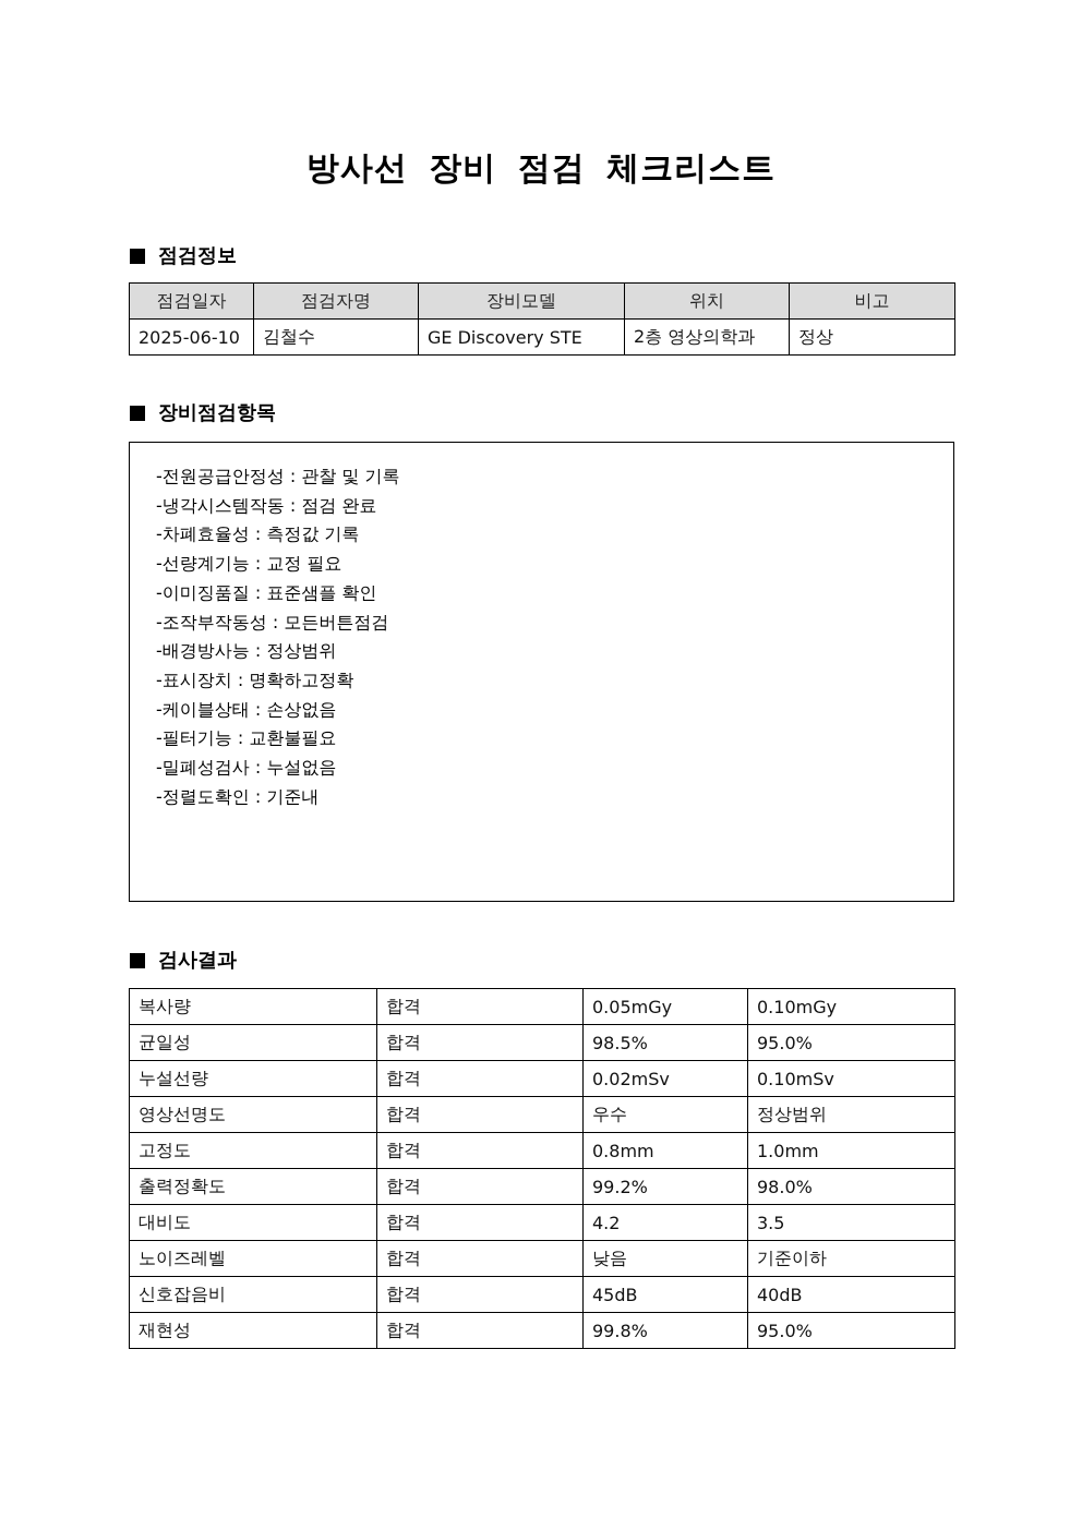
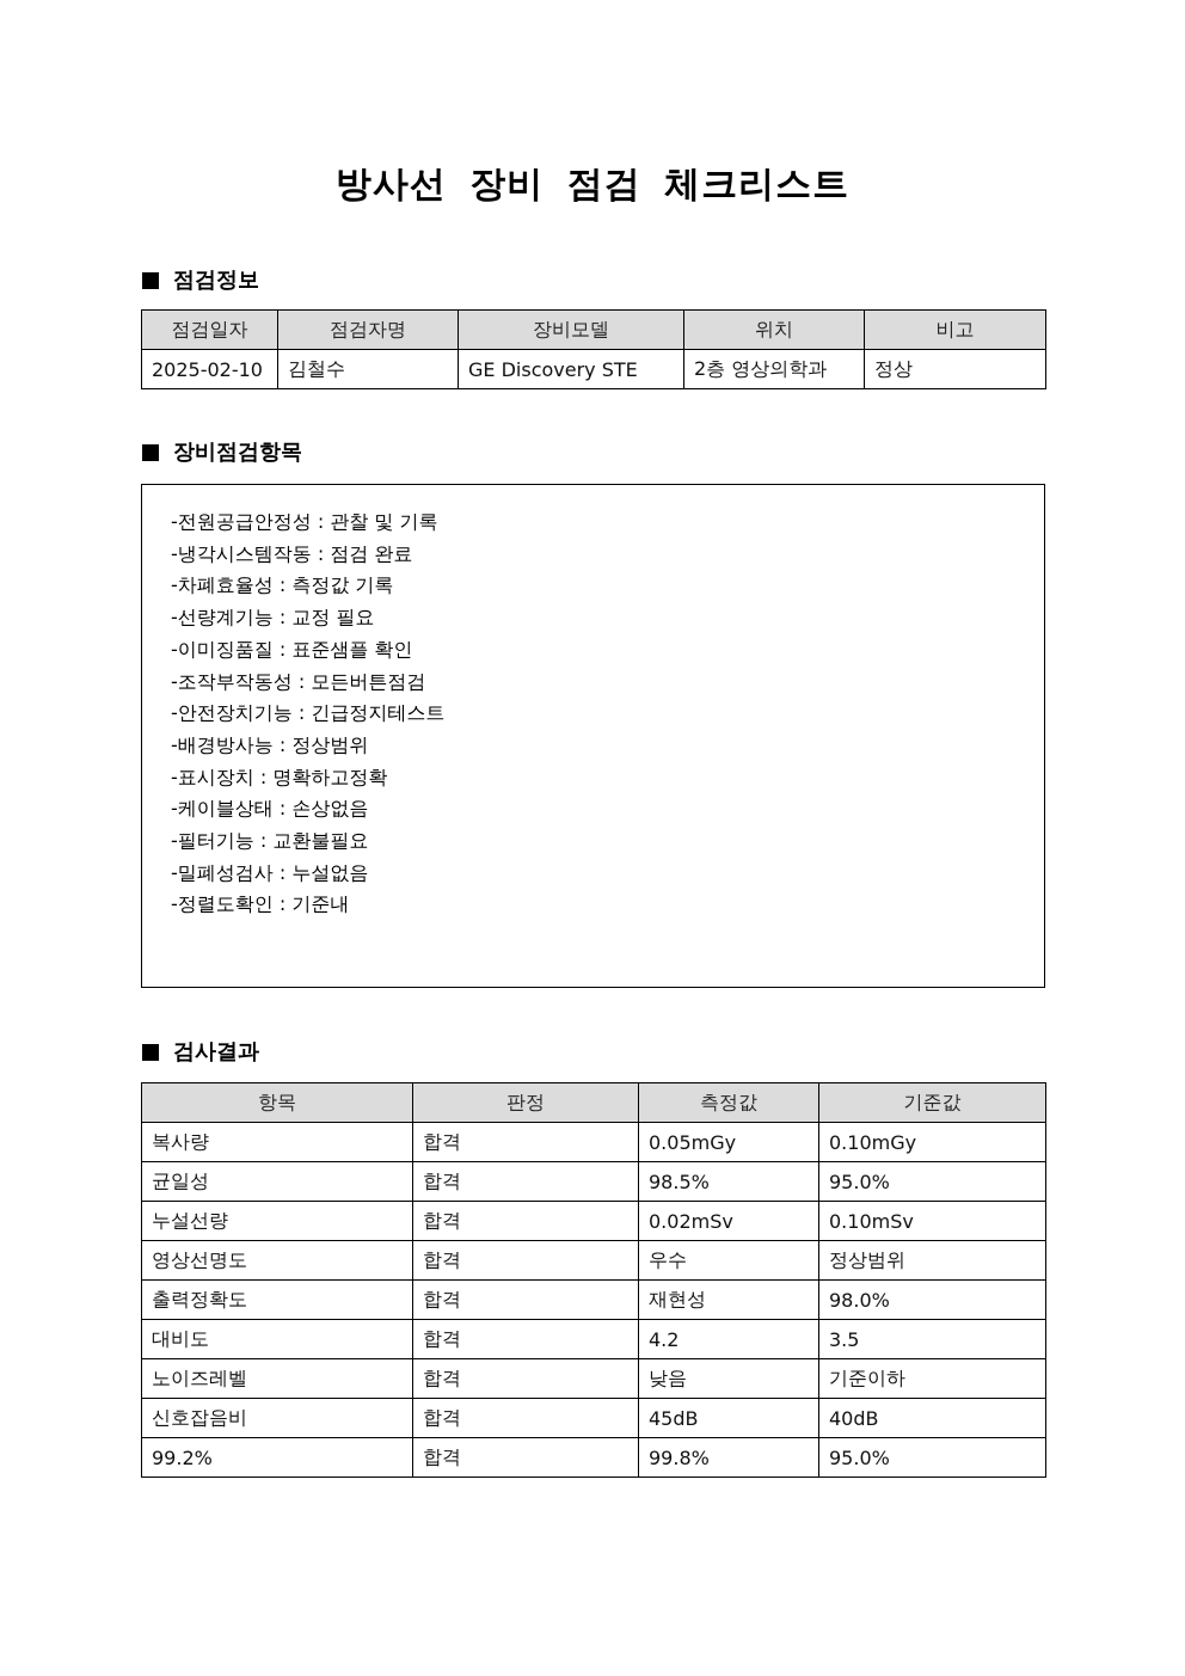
  방사선 장비 점검 체크리스트
  점검정보
  점검일자	점검자명	장비모델	위치	비고
- 2025-06-10	김철수	GE Discovery STE	2층 영상의학과	정상
+ 2025-02-10	김철수	GE Discovery STE	2층 영상의학과	정상
  장비점검항목
  -전원공급안정성 : 관찰 및 기록
  -냉각시스템작동 : 점검 완료
  -차폐효율성 : 측정값 기록
  -선량계기능 : 교정 필요
  -이미징품질 : 표준샘플 확인
  -조작부작동성 : 모든버튼점검
+ -안전장치기능 : 긴급정지테스트
  -배경방사능 : 정상범위
  -표시장치 : 명확하고정확
  -케이블상태 : 손상없음
  -필터기능 : 교환불필요
  -밀폐성검사 : 누설없음
  -정렬도확인 : 기준내
  검사결과
+ 항목	판정	측정값	기준값
  복사량	합격	0.05mGy	0.10mGy
  균일성	합격	98.5%	95.0%
  누설선량	합격	0.02mSv	0.10mSv
  영상선명도	합격	우수	정상범위
- 고정도	합격	0.8mm	1.0mm
- 출력정확도	합격	99.2%	98.0%
+ 출력정확도	합격	재현성	98.0%
  대비도	합격	4.2	3.5
  노이즈레벨	합격	낮음	기준이하
  신호잡음비	합격	45dB	40dB
- 재현성	합격	99.8%	95.0%
+ 99.2%	합격	99.8%	95.0%
